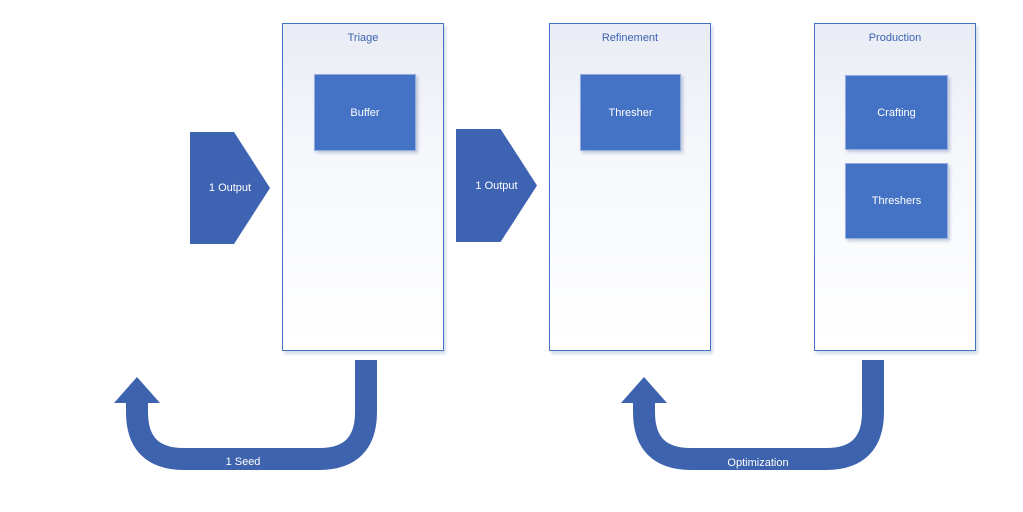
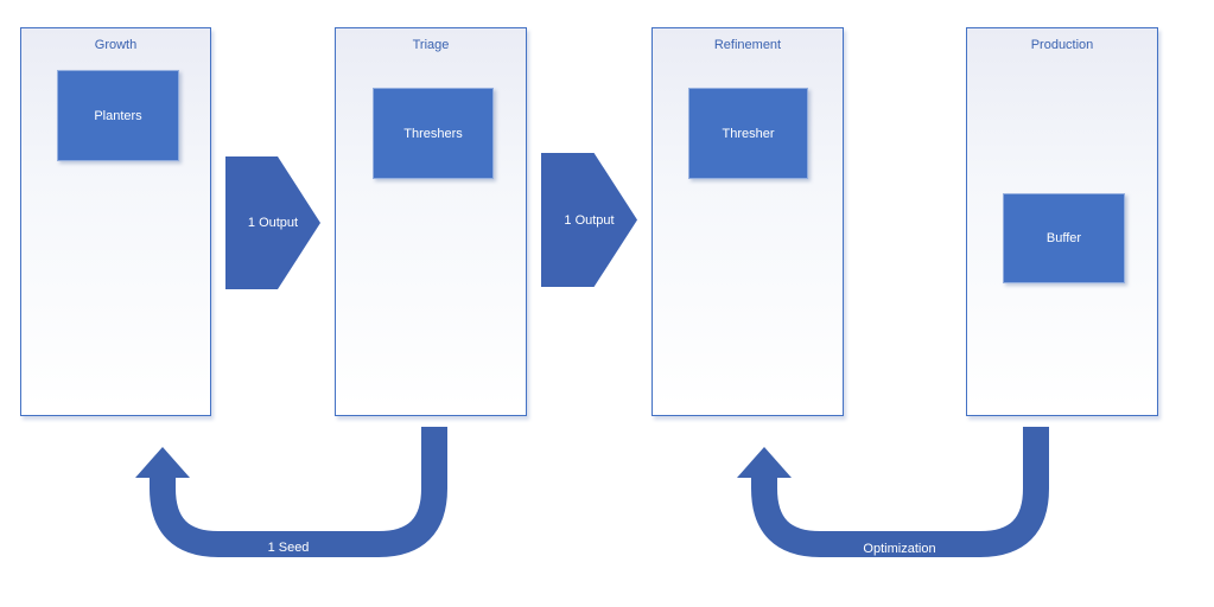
+ Growth
+ Planters
  1 Output
  Triage
- Buffer
+ Threshers
  1 Output
  Refinement
  Thresher
  Production
- Crafting
- Threshers
+ Buffer
  1 Seed
  Optimization
